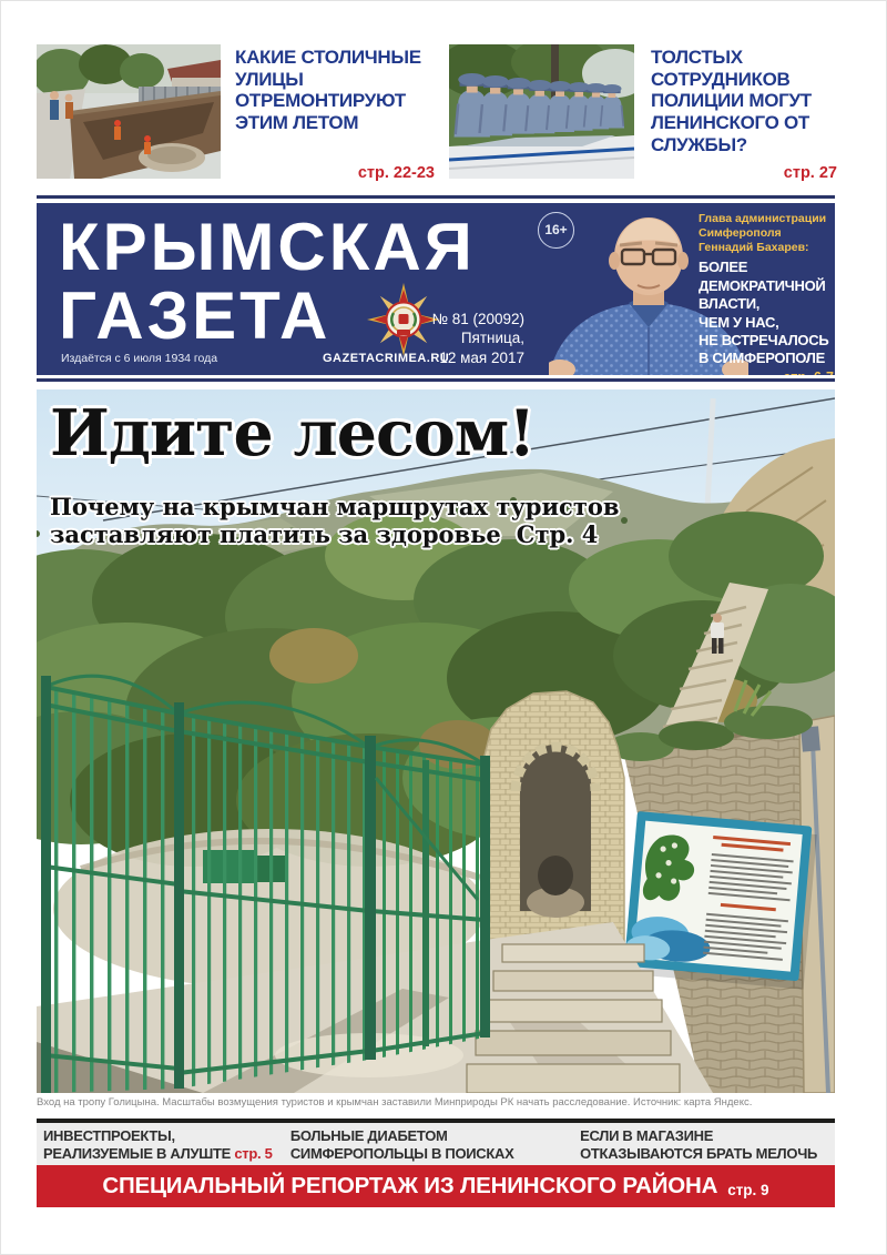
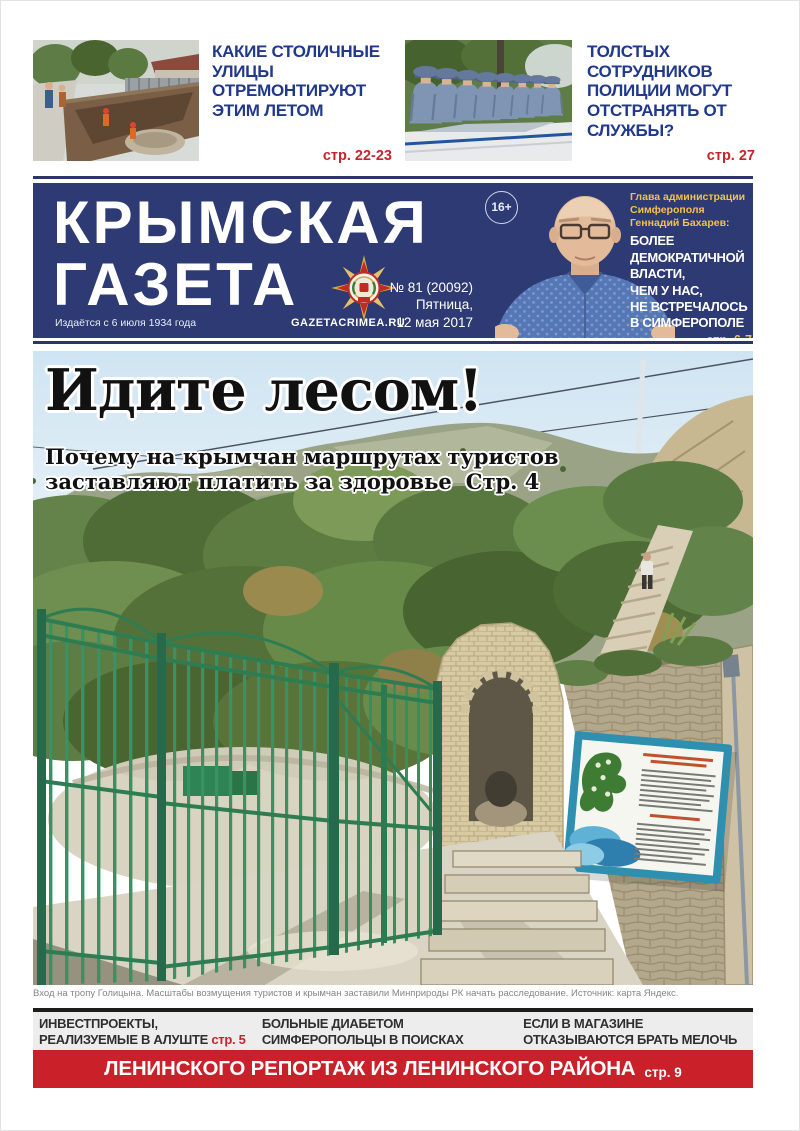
  КАКИЕ СТОЛИЧНЫЕ УЛИЦЫ ОТРЕМОНТИРУЮТ ЭТИМ ЛЕТОМ
  стр. 22-23
- ТОЛСТЫХ СОТРУДНИКОВ ПОЛИЦИИ МОГУТ ЛЕНИНСКОГО ОТ СЛУЖБЫ?
+ ТОЛСТЫХ СОТРУДНИКОВ ПОЛИЦИИ МОГУТ ОТСТРАНЯТЬ ОТ СЛУЖБЫ?
  стр. 27
  КРЫМСКАЯ
  ГАЗЕТА
  16+
  № 81 (20092)
  Пятница,
  12 мая 2017
  Издаётся с 6 июля 1934 года
  GAZETACRIMEA.RU
  Глава администрации
  Симферополя
  Геннадий Бахарев:
  БОЛЕЕ
  ДЕМОКРАТИЧНОЙ
  ВЛАСТИ,
  ЧЕМ У НАС,
  НЕ ВСТРЕЧАЛОСЬ
  В СИМФЕРОПОЛЕ
  Идите лесом!
  Почему на крымчан маршрутах туристов
  заставляют платить за здоровье Стр. 4
  Вход на тропу Голицына. Масштабы возмущения туристов и крымчан заставили Минприроды РК начать расследование. Источник: карта Яндекс.
  ИНВЕСТПРОЕКТЫ, РЕАЛИЗУЕМЫЕ В АЛУШТЕ стр. 5
  БОЛЬНЫЕ ДИАБЕТОМ СИМФЕРОПОЛЬЦЫ В ПОИСКАХ
  ЕСЛИ В МАГАЗИНЕ ОТКАЗЫВАЮТСЯ БРАТЬ МЕЛОЧЬ
- СПЕЦИАЛЬНЫЙ РЕПОРТАЖ ИЗ ЛЕНИНСКОГО РАЙОНА
+ ЛЕНИНСКОГО РЕПОРТАЖ ИЗ ЛЕНИНСКОГО РАЙОНА
  стр. 9
